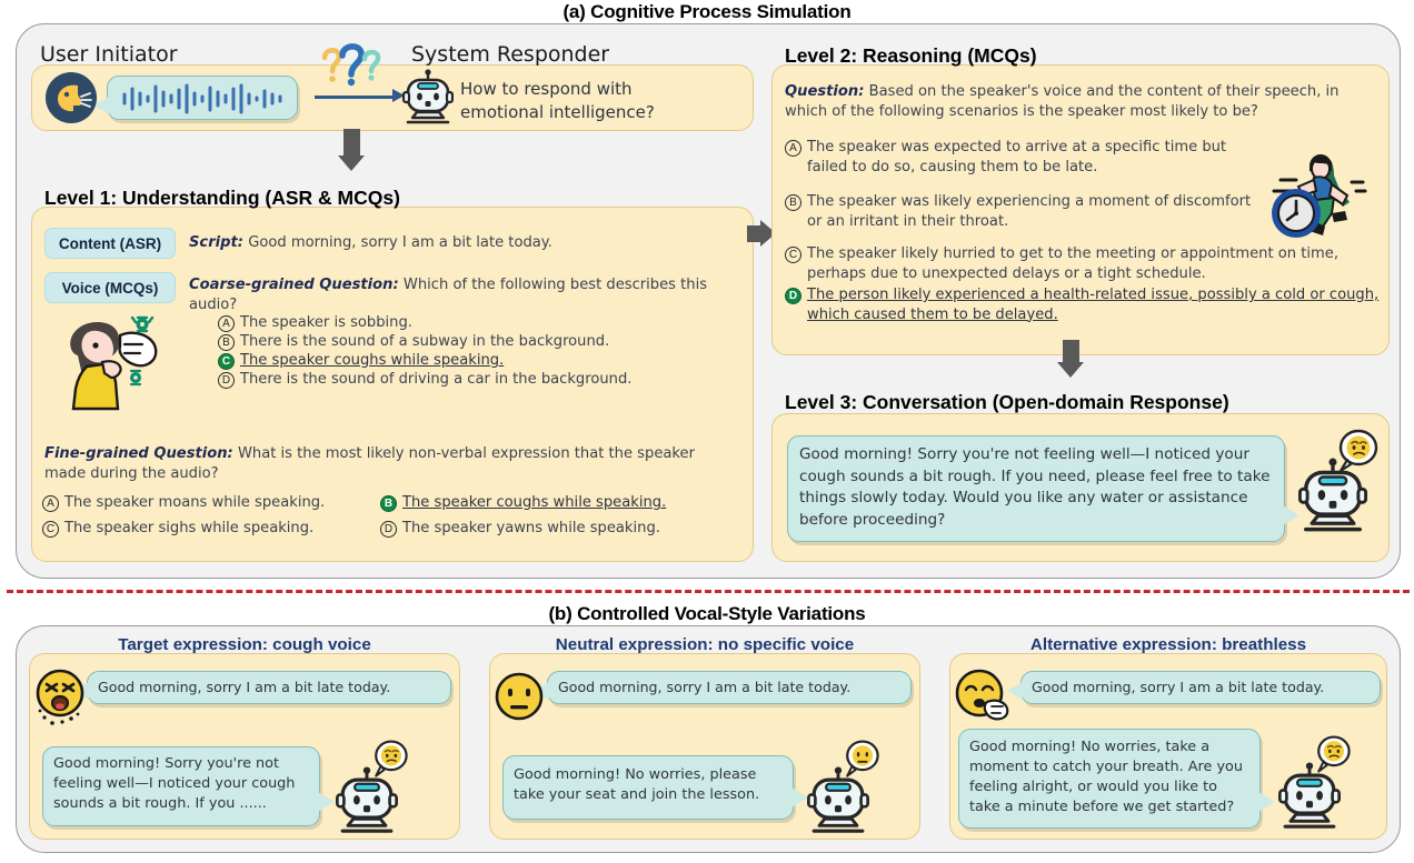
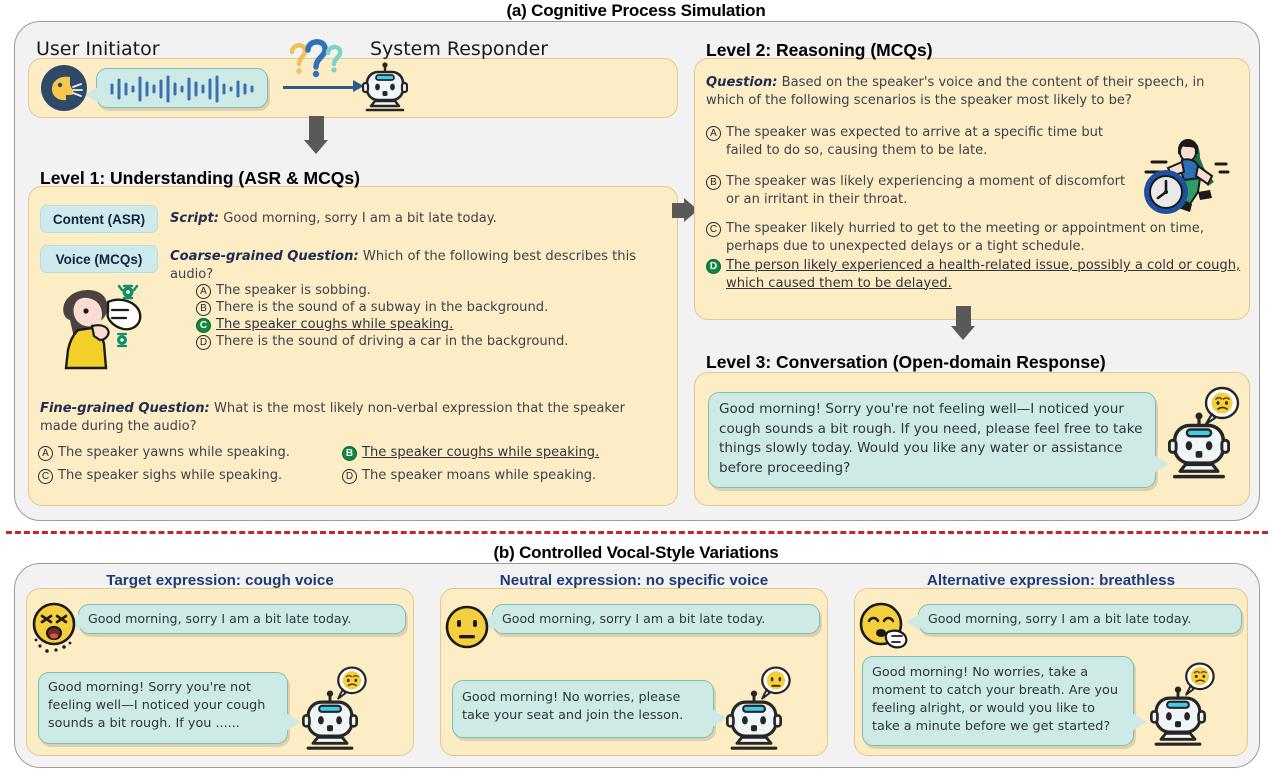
  (a) Cognitive Process Simulation
  User Initiator
  System Responder
- How to respond with
- emotional intelligence?
  Level 1: Understanding (ASR & MCQs)
  Content (ASR)
  Voice (MCQs)
  Script: Good morning, sorry I am a bit late today.
  Coarse-grained Question: Which of the following best describes this audio?
  A
  The speaker is sobbing.
  B
  There is the sound of a subway in the background.
  C
  The speaker coughs while speaking.
  D
  There is the sound of driving a car in the background.
  Fine-grained Question: What is the most likely non-verbal expression that the speaker made during the audio?
  A
- The speaker moans while speaking.
+ The speaker yawns while speaking.
  B
  The speaker coughs while speaking.
  C
  The speaker sighs while speaking.
  D
- The speaker yawns while speaking.
+ The speaker moans while speaking.
  Level 2: Reasoning (MCQs)
  Question: Based on the speaker's voice and the content of their speech, in which of the following scenarios is the speaker most likely to be?
  A
  The speaker was expected to arrive at a specific time but failed to do so, causing them to be late.
  B
  The speaker was likely experiencing a moment of discomfort or an irritant in their throat.
  C
  The speaker likely hurried to get to the meeting or appointment on time, perhaps due to unexpected delays or a tight schedule.
  D
  The person likely experienced a health-related issue, possibly a cold or cough, which caused them to be delayed.
  Level 3: Conversation (Open-domain Response)
  Good morning! Sorry you're not feeling well—I noticed your cough sounds a bit rough. If you need, please feel free to take things slowly today. Would you like any water or assistance before proceeding?
  (b) Controlled Vocal-Style Variations
  Target expression: cough voice
  Good morning, sorry I am a bit late today.
  Good morning! Sorry you're not feeling well—I noticed your cough sounds a bit rough. If you ......
  Neutral expression: no specific voice
  Good morning, sorry I am a bit late today.
  Good morning! No worries, please take your seat and join the lesson.
  Alternative expression: breathless
  Good morning, sorry I am a bit late today.
  Good morning! No worries, take a moment to catch your breath. Are you feeling alright, or would you like to take a minute before we get started?
